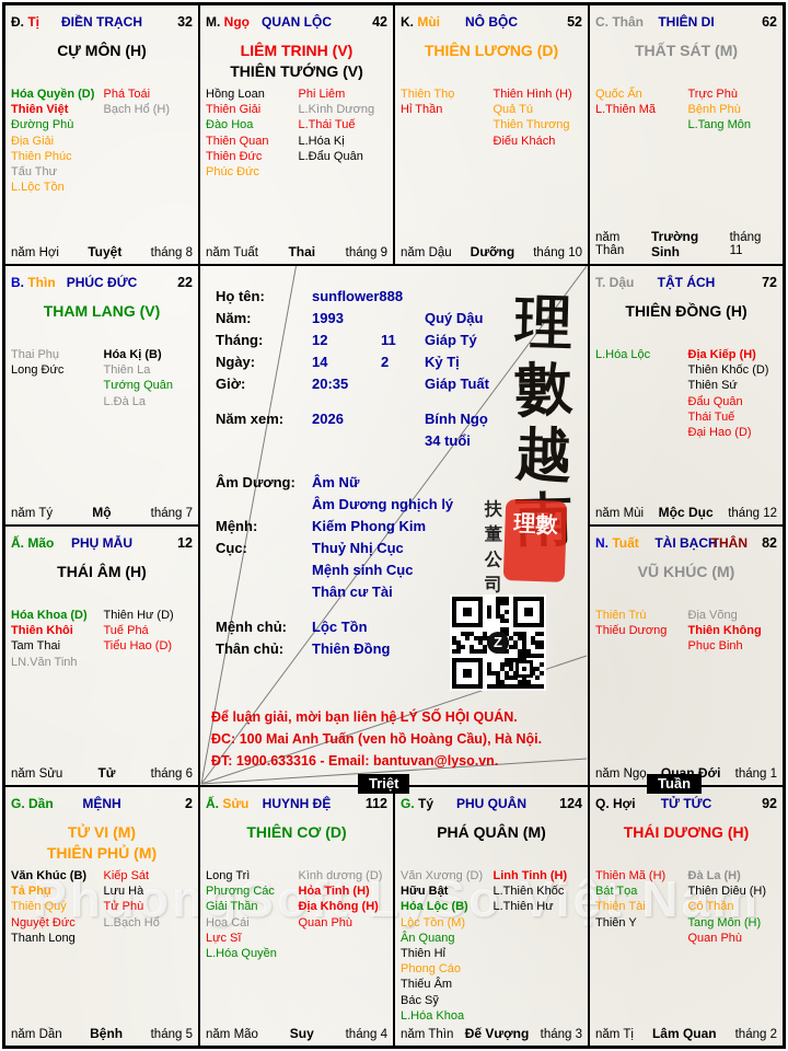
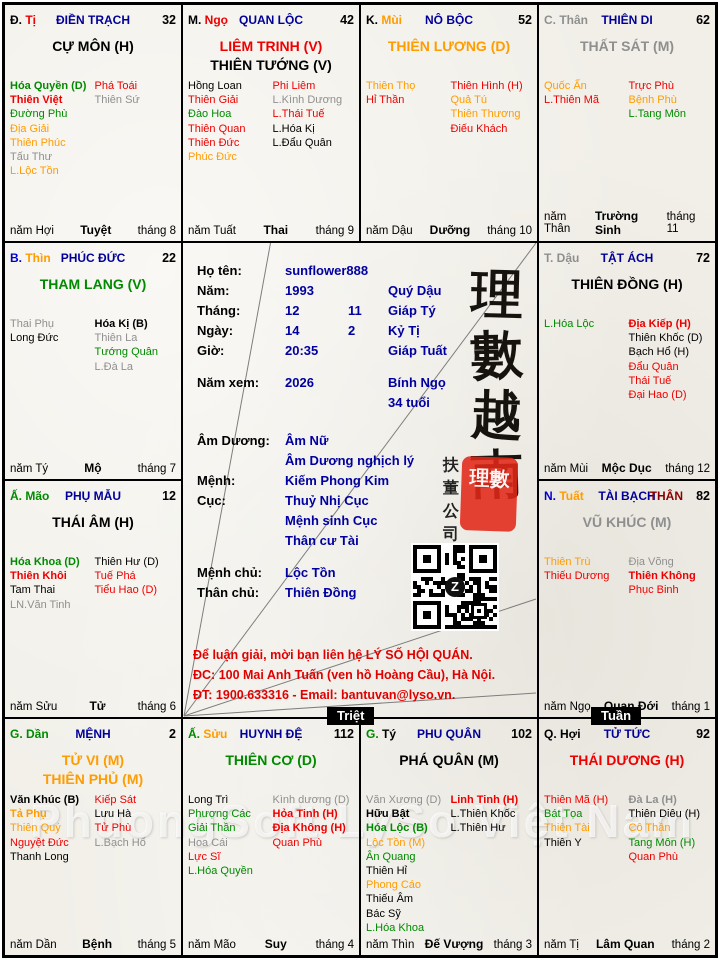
  PhuongSoft LySo Việt Nam
  扶
  董
  公
  司
  Z
  Họ tên:
  sunflower888
  Năm:
  1993
  Quý Dậu
  Tháng:
  12
  11
  Giáp Tý
  Ngày:
  14
  2
  Kỷ Tị
  Giờ:
  20:35
  Giáp Tuất
  Năm xem:
  2026
  Bính Ngọ
  34 tuổi
  Âm Dương:
  Âm Nữ
  Âm Dương nghịch lý
  Mệnh:
  Kiếm Phong Kim
  Cục:
  Thuỷ Nhị Cục
  Mệnh sinh Cục
  Thân cư Tài
  Mệnh chủ:
  Lộc Tồn
  Thân chủ:
  Thiên Đồng
  Để luận giải, mời bạn liên hệ LÝ SỐ HỘI QUÁN.
  ĐC: 100 Mai Anh Tuấn (ven hồ Hoàng Cầu), Hà Nội.
  ĐT: 1900.633316 - Email: bantuvan@lyso.vn.
  Đ. Tị
  ĐIỀN TRẠCH
  32
  CỰ MÔN (H)
  Hóa Quyền (D)
  Thiên Việt
  Đường Phù
  Địa Giải
  Thiên Phúc
  Tấu Thư
  L.Lộc Tồn
  Phá Toái
- Bạch Hổ (H)
+ Thiên Sứ
  năm Hợi
  Tuyệt
  tháng 8
  M. Ngọ
  QUAN LỘC
  42
  LIÊM TRINH (V)
  THIÊN TƯỚNG (V)
  Hồng Loan
  Thiên Giải
  Đào Hoa
  Thiên Quan
  Thiên Đức
  Phúc Đức
  Phi Liêm
  L.Kình Dương
  L.Thái Tuế
  L.Hóa Kị
  L.Đẩu Quân
  năm Tuất
  Thai
  tháng 9
  K. Mùi
  NÔ BỘC
  52
  THIÊN LƯƠNG (D)
  Thiên Thọ
  Hỉ Thần
  Thiên Hình (H)
  Quả Tú
  Thiên Thương
  Điếu Khách
  năm Dậu
  Dưỡng
  tháng 10
  C. Thân
  THIÊN DI
  62
  THẤT SÁT (M)
  Quốc Ấn
  L.Thiên Mã
  Trực Phù
  Bệnh Phù
  L.Tang Môn
  năm Thân
  Trường Sinh
  tháng 11
  B. Thìn
  PHÚC ĐỨC
  22
  THAM LANG (V)
  Thai Phụ
  Long Đức
  Hóa Kị (B)
  Thiên La
  Tướng Quân
  L.Đà La
  năm Tý
  Mộ
  tháng 7
  T. Dậu
  TẬT ÁCH
  72
  THIÊN ĐỒNG (H)
  L.Hóa Lộc
  Địa Kiếp (H)
  Thiên Khốc (D)
- Thiên Sứ
+ Bạch Hổ (H)
  Đẩu Quân
  Thái Tuế
  Đại Hao (D)
  năm Mùi
  Mộc Dục
  tháng 12
  Ấ. Mão
  PHỤ MẪU
  12
  THÁI ÂM (H)
  Hóa Khoa (D)
  Thiên Khôi
  Tam Thai
  LN.Văn Tinh
  Thiên Hư (D)
  Tuế Phá
  Tiểu Hao (D)
  năm Sửu
  Tử
  tháng 6
  N. Tuất
  TÀI BẠCH
  THÂN
  82
  VŨ KHÚC (M)
  Thiên Trù
  Thiếu Dương
  Địa Võng
  Thiên Không
  Phục Binh
  năm Ngọ
  Quan Đới
  tháng 1
  G. Dần
  MỆNH
  2
  TỬ VI (M)
  THIÊN PHỦ (M)
  Văn Khúc (B)
  Tả Phụ
  Thiên Quý
  Nguyệt Đức
  Thanh Long
  Kiếp Sát
  Lưu Hà
  Tử Phù
  L.Bạch Hổ
  năm Dần
  Bệnh
  tháng 5
  Ấ. Sửu
  HUYNH ĐỆ
  112
  THIÊN CƠ (D)
  Long Trì
  Phượng Các
  Giải Thần
  Hoa Cái
  Lực Sĩ
  L.Hóa Quyền
  Kình dương (D)
  Hỏa Tinh (H)
  Địa Không (H)
  Quan Phù
  năm Mão
  Suy
  tháng 4
  G. Tý
  PHU QUÂN
- 124
+ 102
  PHÁ QUÂN (M)
  Văn Xương (D)
  Hữu Bật
  Hóa Lộc (B)
  Lộc Tồn (M)
  Ân Quang
  Thiên Hỉ
  Phong Cáo
  Thiếu Âm
  Bác Sỹ
  L.Hóa Khoa
  Linh Tinh (H)
  L.Thiên Khốc
  L.Thiên Hư
  năm Thìn
  Đế Vượng
  tháng 3
  Q. Hợi
  TỬ TỨC
  92
  THÁI DƯƠNG (H)
  Thiên Mã (H)
  Bát Tọa
  Thiên Tài
  Thiên Y
  Đà La (H)
  Thiên Diêu (H)
  Cô Thần
  Tang Môn (H)
  Quan Phù
  năm Tị
  Lâm Quan
  tháng 2
  Triệt
  Tuần
